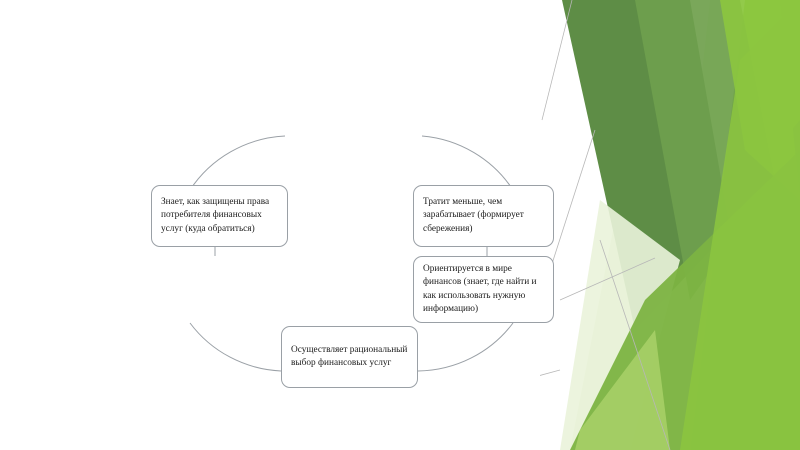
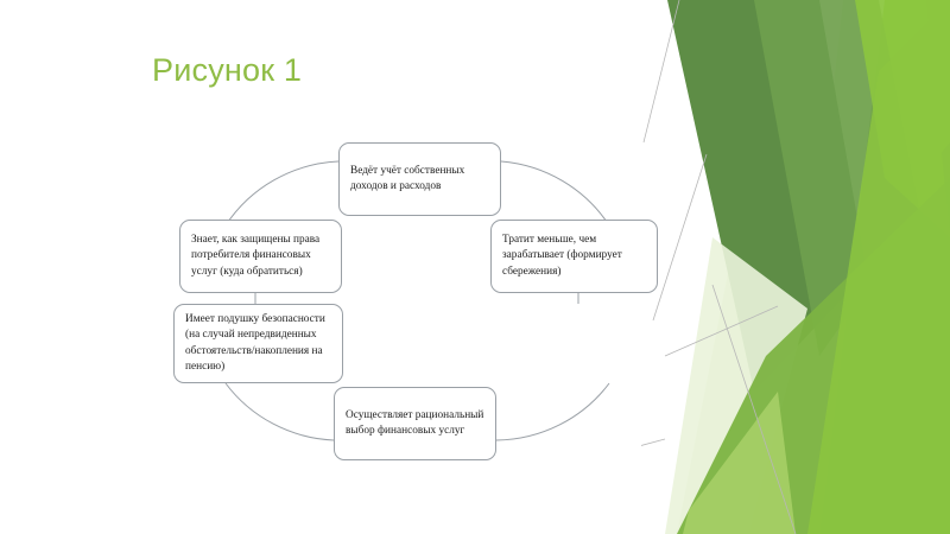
+ Рисунок 1
+ Ведёт учёт собственных доходов и расходов
  Тратит меньше, чем зарабатывает (формирует сбережения)
- Ориентируется в мире финансов (знает, где найти и как использовать нужную информацию)
  Осуществляет рациональный выбор финансовых услуг
+ Имеет подушку безопасности (на случай непредвиденных обстоятельств/накопления на пенсию)
  Знает, как защищены права потребителя финансовых услуг (куда обратиться)
